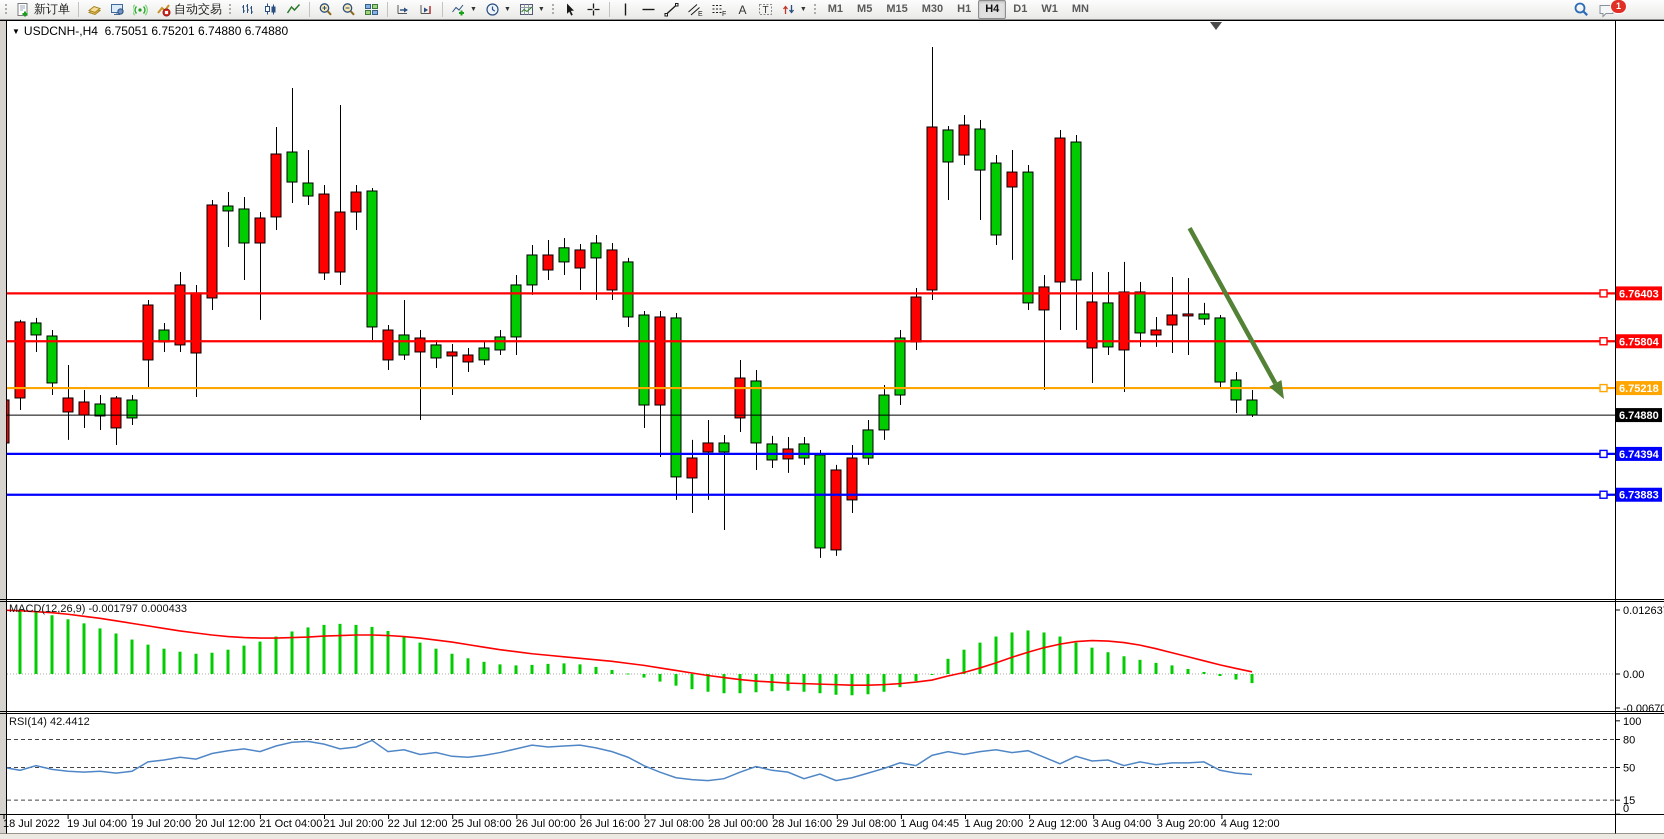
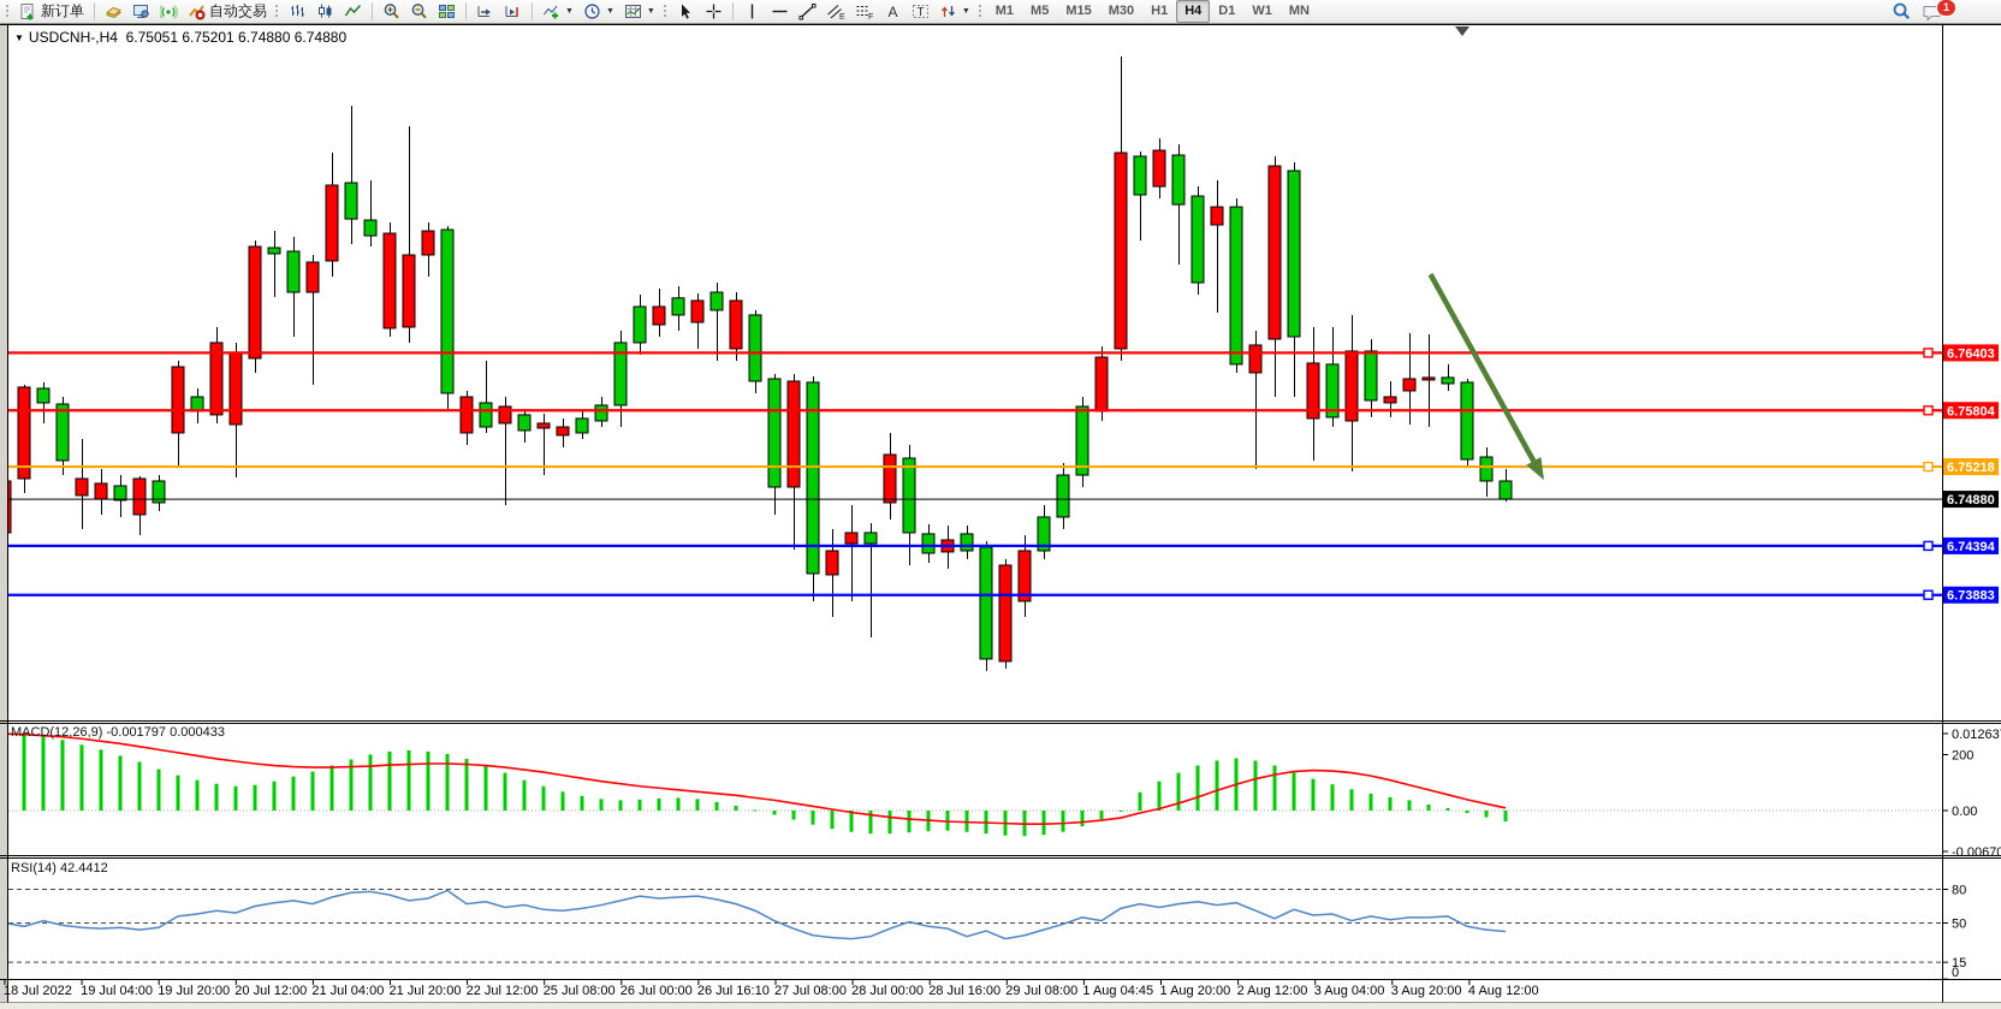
  6.76403
  6.75804
  6.75218
  6.74880
  6.74394
  6.73883
  0.01263
  0.00
  -0.00670
- 100
+ 200
  80
  50
  15
  0
  8 Jul 2022
  19 Jul 04:00
  19 Jul 20:00
  20 Jul 12:00
- 21 Oct 04:00
+ 21 Jul 04:00
  21 Jul 20:00
  22 Jul 12:00
  25 Jul 08:00
  26 Jul 00:00
- 26 Jul 16:00
+ 26 Jul 16:10
  27 Jul 08:00
  28 Jul 00:00
  28 Jul 16:00
  29 Jul 08:00
  1 Aug 04:45
  1 Aug 20:00
  2 Aug 12:00
  3 Aug 04:00
  3 Aug 20:00
  4 Aug 12:00
  新订单
  自动交易
  A
  T
  M1
  M5
  M15
  M30
  H1
  H4
  D1
  W1
  MN
  1
  ▼ USDCNH-,H4 6.75051 6.75201 6.74880 6.74880
  MACD(12,26,9) -0.001797 0.000433
  RSI(14) 42.4412
